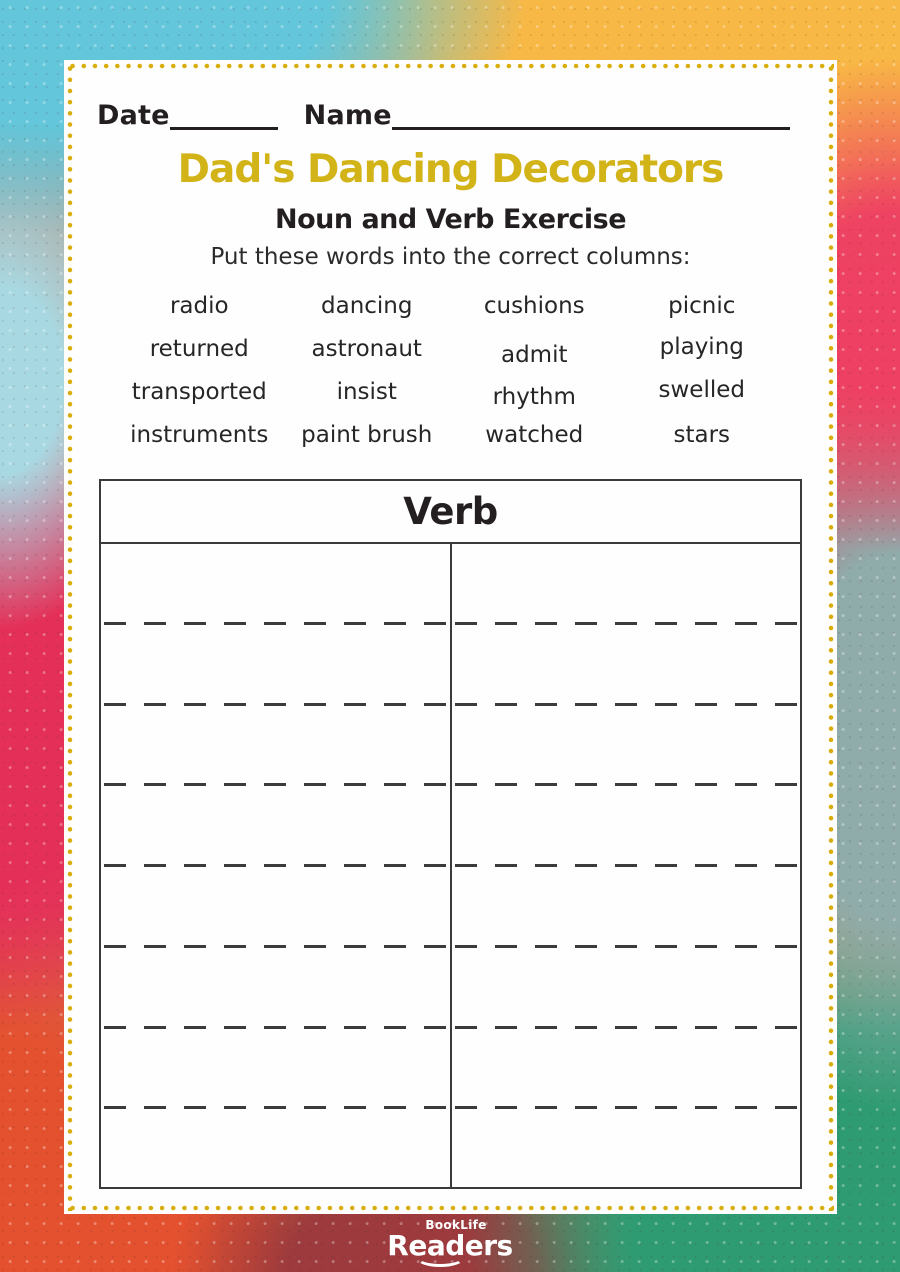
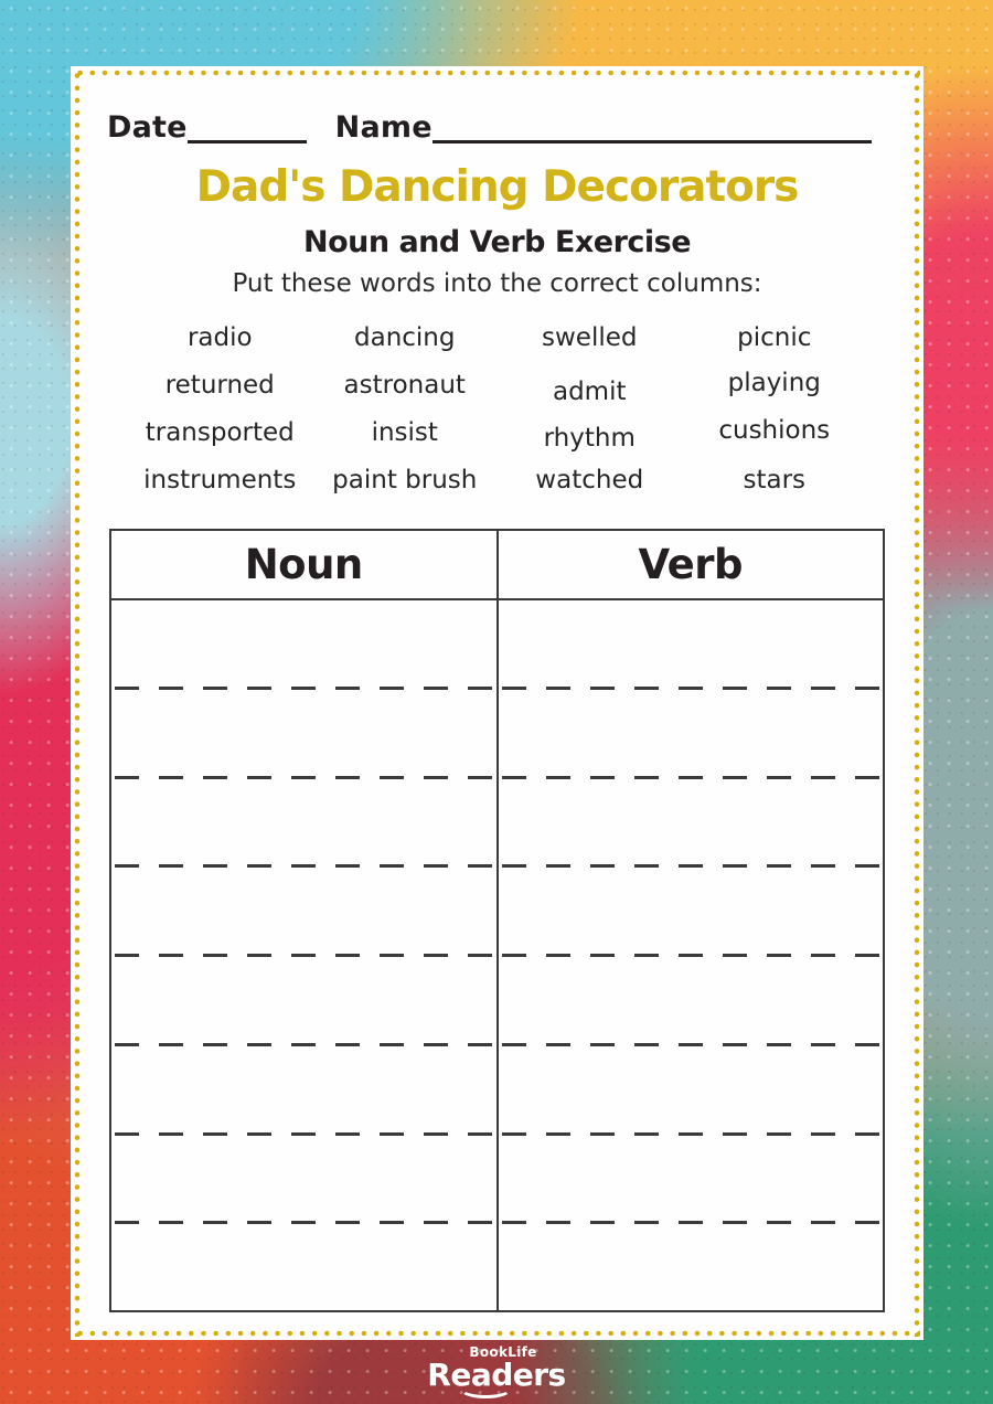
  Date
  Name
  Dad's Dancing Decorators
  Noun and Verb Exercise
  Put these words into the correct columns:
  radio
  dancing
- cushions
+ swelled
  picnic
  returned
  astronaut
  admit
  playing
  transported
  insist
  rhythm
- swelled
+ cushions
  instruments
  paint brush
  watched
  stars
+ Noun
  Verb
  BookLife
  Readers
